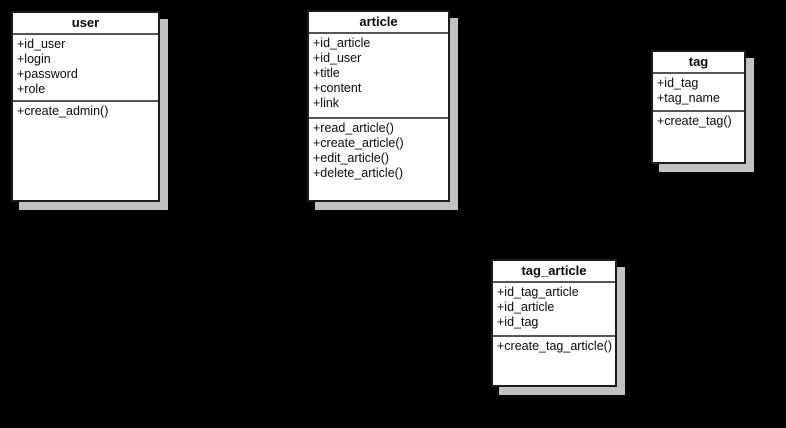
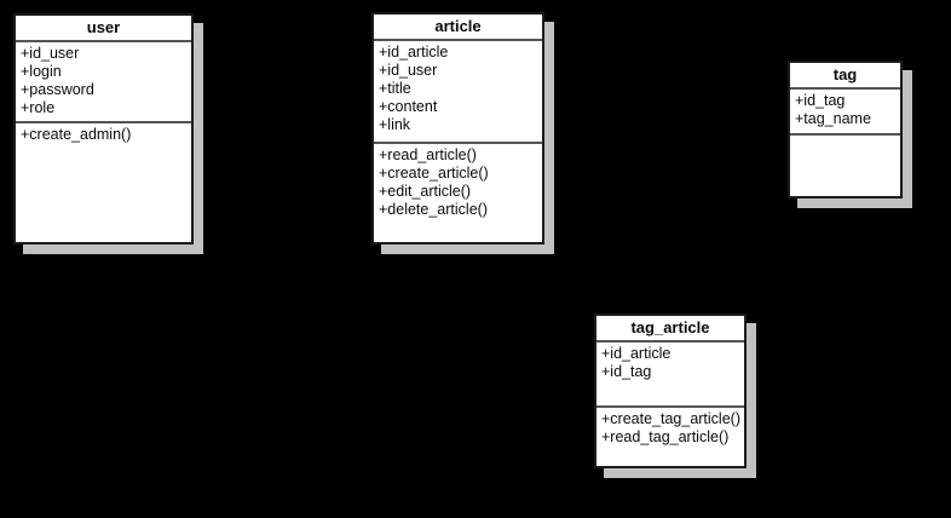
  user
  +id_user
  +login
  +password
  +role
  +create_admin()
  article
  +id_article
  +id_user
  +title
  +content
  +link
  +read_article()
  +create_article()
  +edit_article()
  +delete_article()
  tag
  +id_tag
  +tag_name
- +create_tag()
  tag_article
- +id_tag_article
  +id_article
  +id_tag
  +create_tag_article()
+ +read_tag_article()
